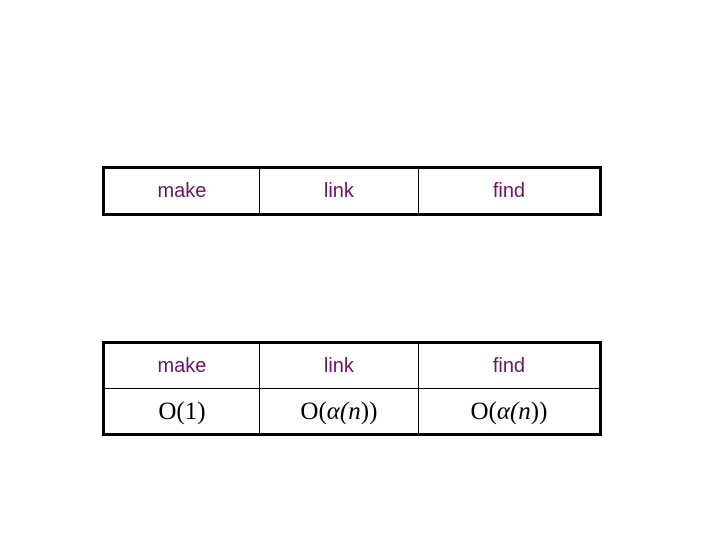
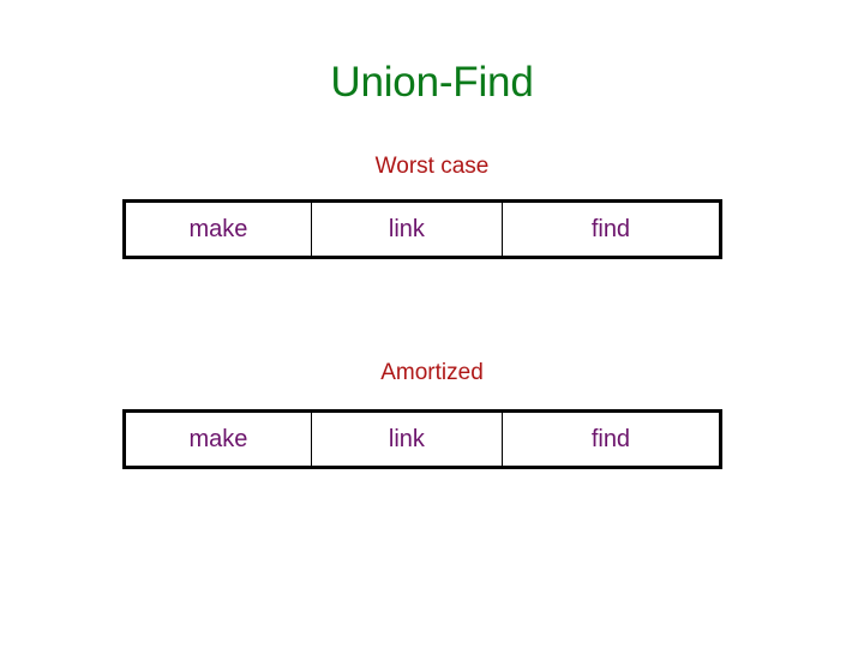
+ Union-Find
+ Worst case
  make	link	find
+ Amortized
  make	link	find
- O(1)	O(α(n))	O(α(n))
